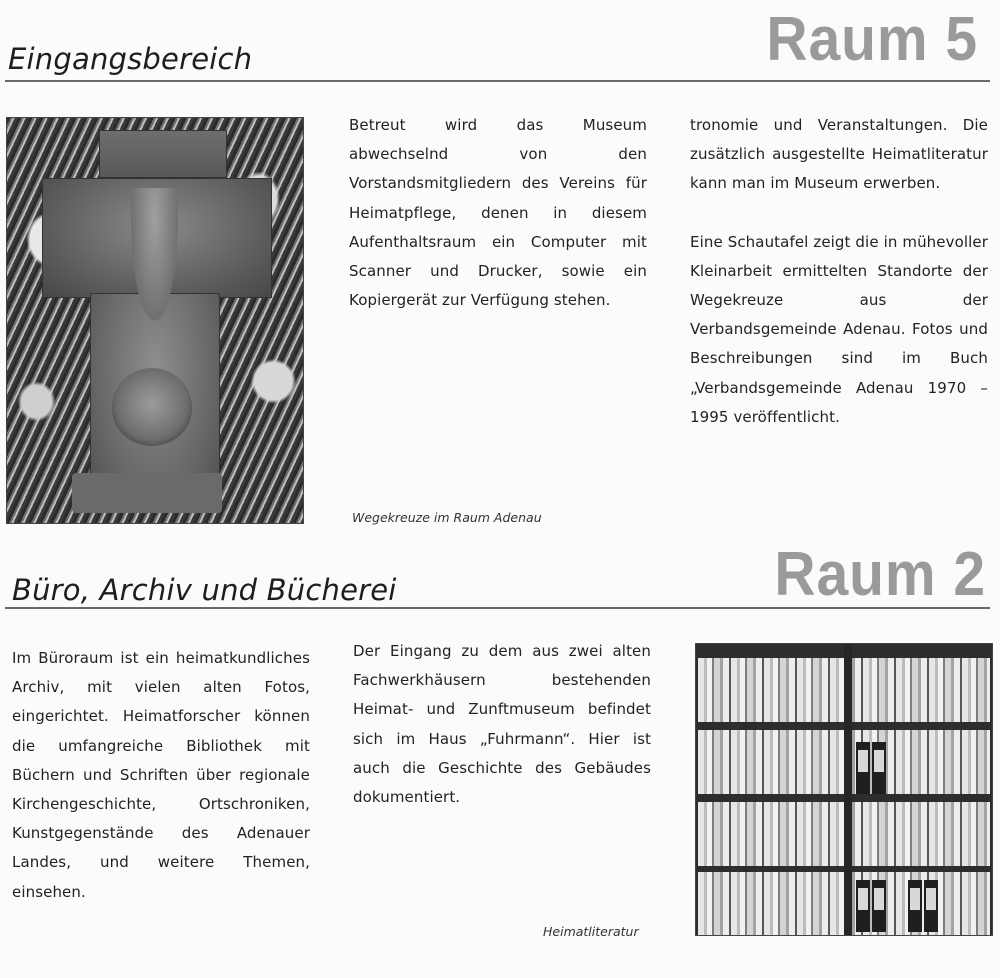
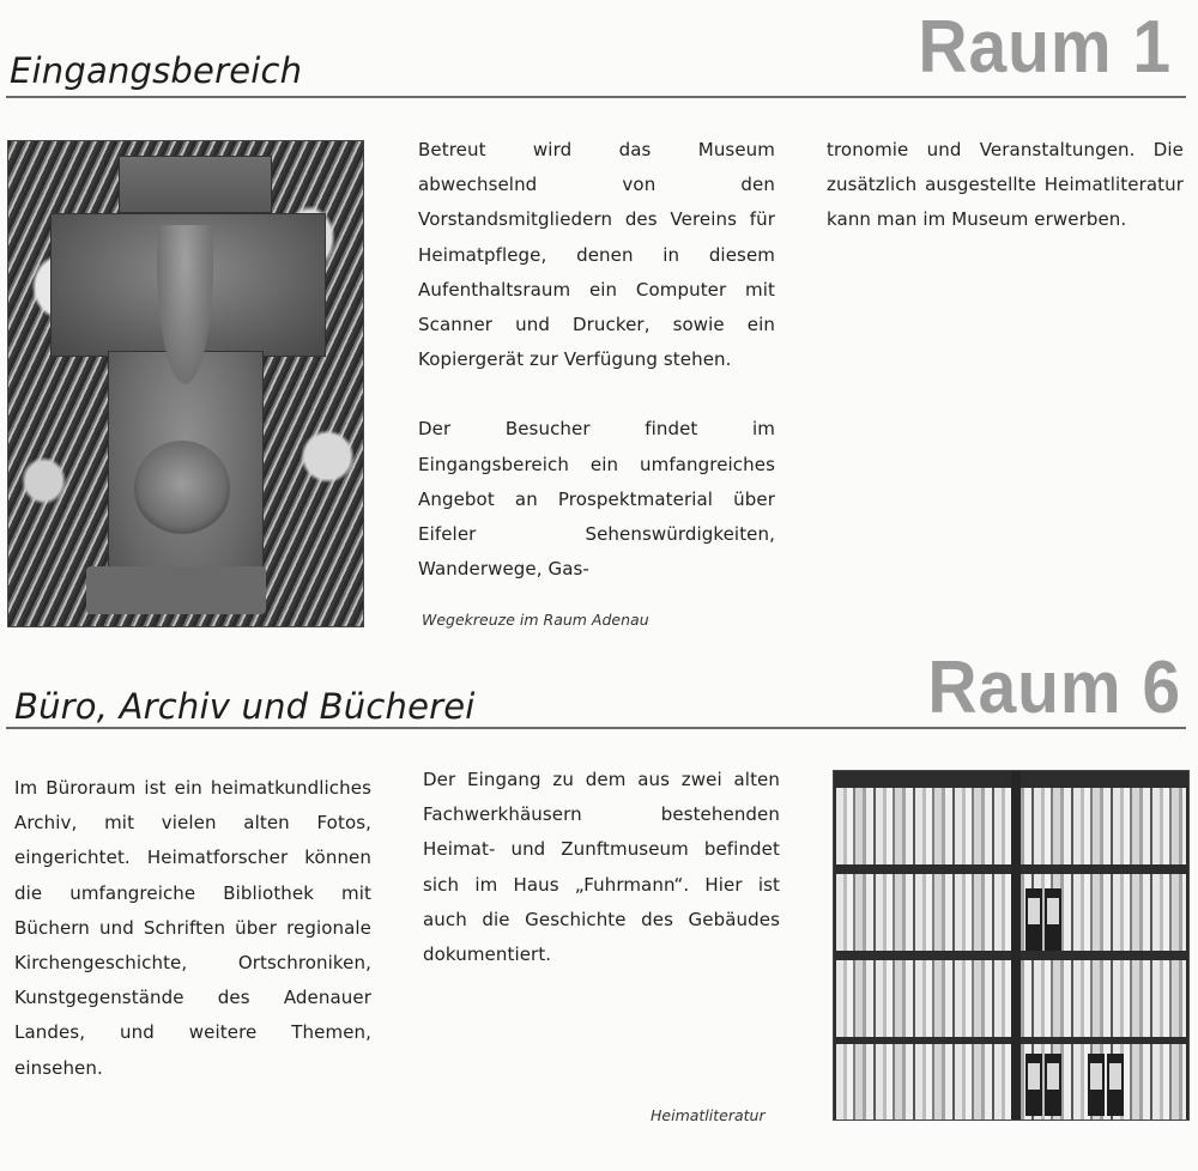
  Eingangsbereich
- Raum 5
+ Raum 1
  Betreut wird das Museum abwechselnd von den Vorstandsmitgliedern des Vereins für Heimatpflege, denen in diesem Aufenthaltsraum ein Computer mit Scanner und Drucker, sowie ein Kopiergerät zur Verfügung stehen.
+ Der Besucher findet im Eingangsbereich ein umfangreiches Angebot an Prospektmaterial über Eifeler Sehenswürdigkeiten, Wanderwege, Gas-
  tronomie und Veranstaltungen. Die zusätzlich ausgestellte Heimatliteratur kann man im Museum erwerben.
- Eine Schautafel zeigt die in mühevoller Kleinarbeit ermittelten Standorte der Wegekreuze aus der Verbandsgemeinde Adenau. Fotos und Beschreibungen sind im Buch „Verbandsgemeinde Adenau 1970 – 1995 veröffentlicht.
  Wegekreuze im Raum Adenau
  Büro, Archiv und Bücherei
- Raum 2
+ Raum 6
  Im Büroraum ist ein heimatkundliches Archiv, mit vielen alten Fotos, eingerichtet. Heimatforscher können die umfangreiche Bibliothek mit Büchern und Schriften über regionale Kirchengeschichte, Ortschroniken, Kunstgegenstände des Adenauer Landes, und weitere Themen, einsehen.
  Der Eingang zu dem aus zwei alten Fachwerkhäusern bestehenden Heimat- und Zunftmuseum befindet sich im Haus „Fuhrmann“. Hier ist auch die Geschichte des Gebäudes dokumentiert.
  Heimatliteratur
